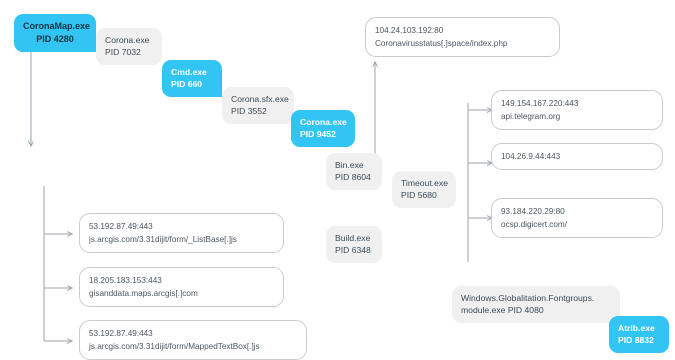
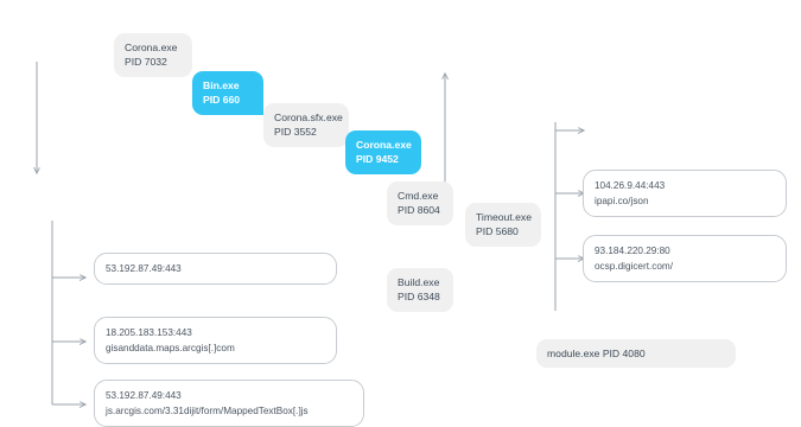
- CoronaMap.exe
- PID 4280
  Corona.exe
  PID 7032
- Cmd.exe
+ Bin.exe
  PID 660
  Corona.sfx.exe
  PID 3552
  Corona.exe
  PID 9452
- Bin.exe
+ Cmd.exe
  PID 8604
  Timeout.exe
  PID 5680
  Build.exe
  PID 6348
- Windows.Globalitation.Fontgroups.
  module.exe PID 4080
- Atrib.exe
- PID 8832
- 104.24.103.192:80
- Coronavirusstatus[.]space/index.php
- 149.154.167.220:443
- api.telegram.org
  104.26.9.44:443
+ ipapi.co/json
  93.184.220.29:80
  ocsp.digicert.com/
  53.192.87.49:443
- js.arcgis.com/3.31dijit/form/_ListBase[.]js
  18.205.183.153:443
  gisanddata.maps.arcgis[.]com
  53.192.87.49:443
  js.arcgis.com/3.31dijit/form/MappedTextBox[.]js
